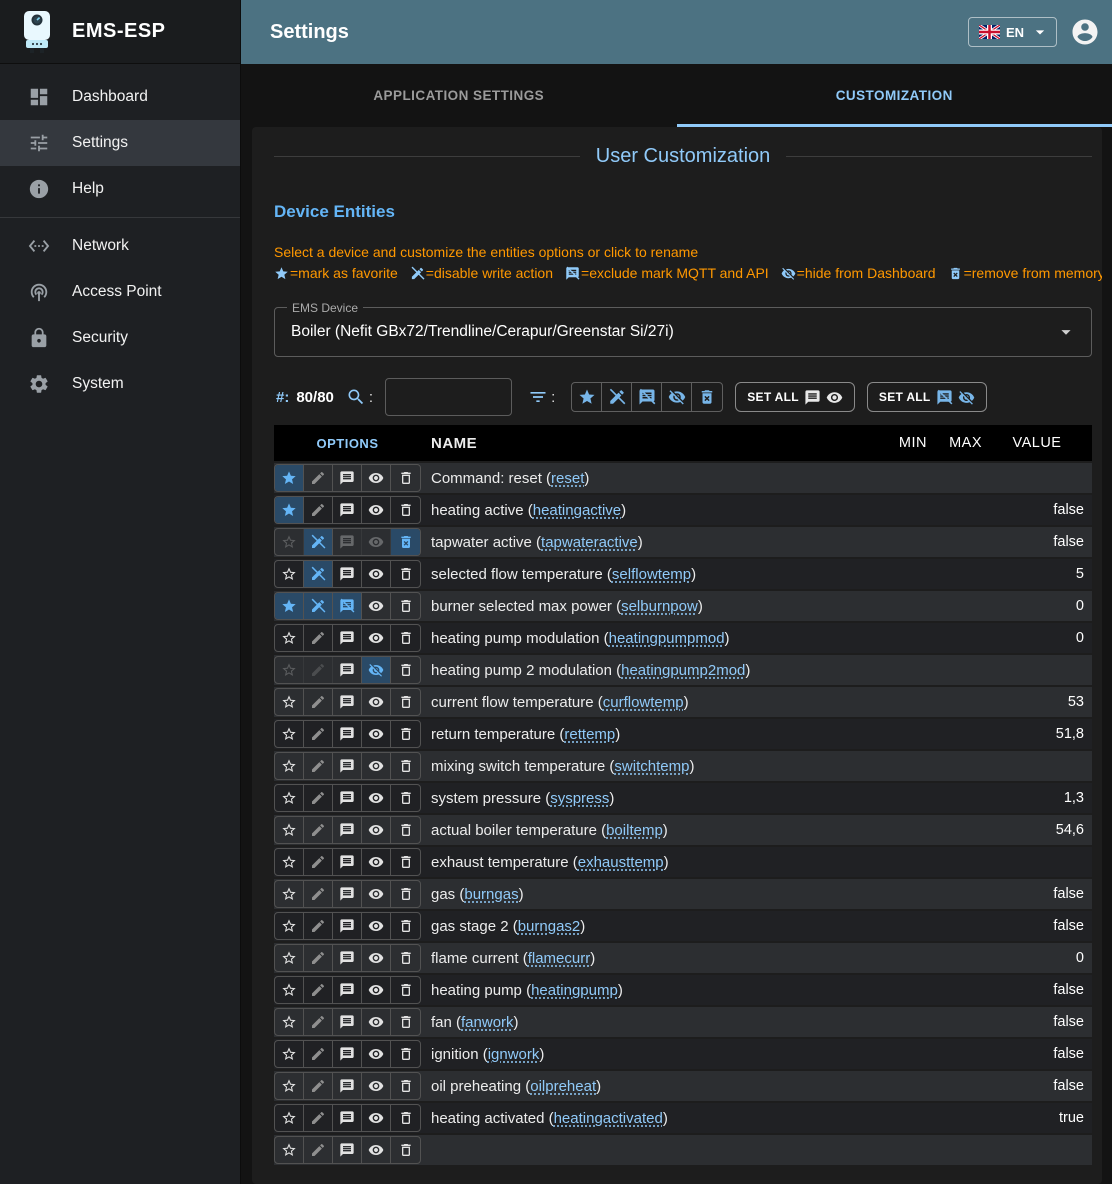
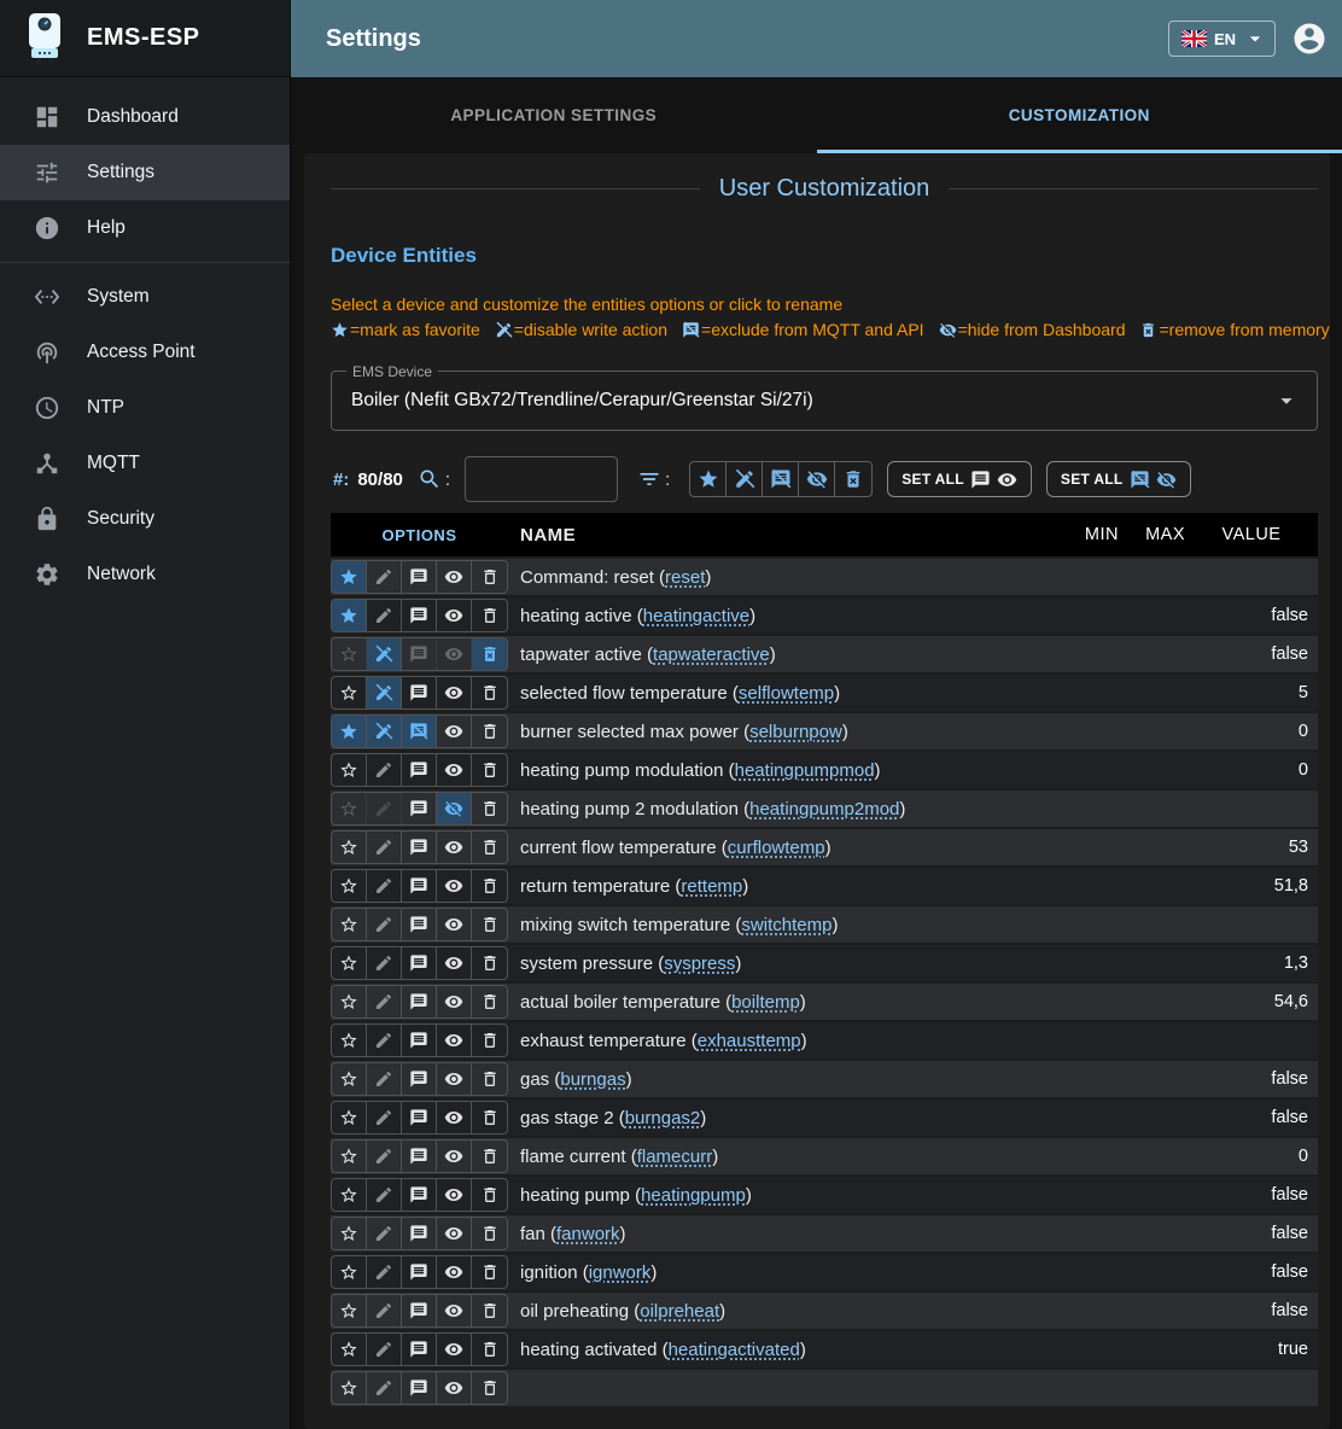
  EMS-ESP
  Dashboard
  Settings
  Help
- Network
+ System
  Access Point
+ NTP
+ MQTT
  Security
- System
+ Network
  Settings
  EN
  APPLICATION SETTINGS
  CUSTOMIZATION
  User Customization
  Device Entities
  Select a device and customize the entities options or click to rename
  =mark as favorite
  =disable write action
- =exclude mark MQTT and API
+ =exclude from MQTT and API
  =hide from Dashboard
  =remove from memory
  EMS Device
  Boiler (Nefit GBx72/Trendline/Cerapur/Greenstar Si/27i)
  #:
  80/80
  :
  :
  SET ALL
  SET ALL
  OPTIONS
  NAME
  MIN
  MAX
  VALUE
  Command: reset (reset)
  heating active (heatingactive)
  false
  tapwater active (tapwateractive)
  false
  selected flow temperature (selflowtemp)
  5
  burner selected max power (selburnpow)
  0
  heating pump modulation (heatingpumpmod)
  0
  heating pump 2 modulation (heatingpump2mod)
  current flow temperature (curflowtemp)
  53
  return temperature (rettemp)
  51,8
  mixing switch temperature (switchtemp)
  system pressure (syspress)
  1,3
  actual boiler temperature (boiltemp)
  54,6
  exhaust temperature (exhausttemp)
  gas (burngas)
  false
  gas stage 2 (burngas2)
  false
  flame current (flamecurr)
  0
  heating pump (heatingpump)
  false
  fan (fanwork)
  false
  ignition (ignwork)
  false
  oil preheating (oilpreheat)
  false
  heating activated (heatingactivated)
  true
